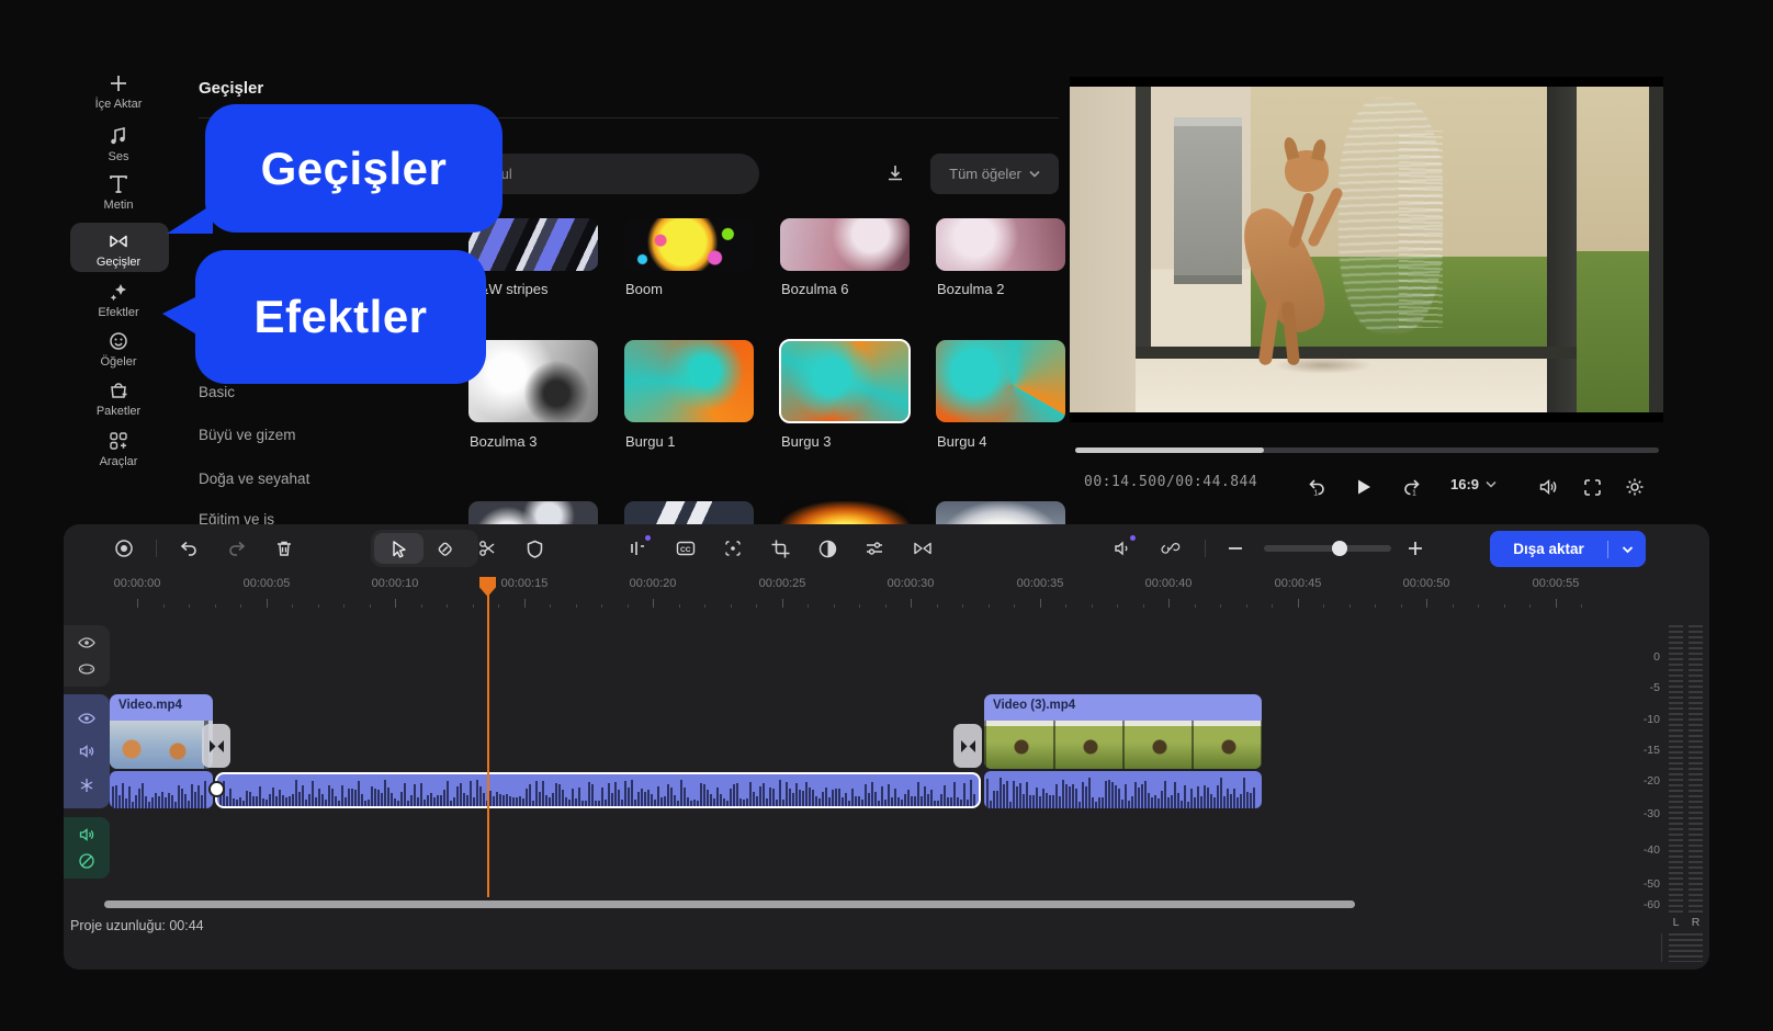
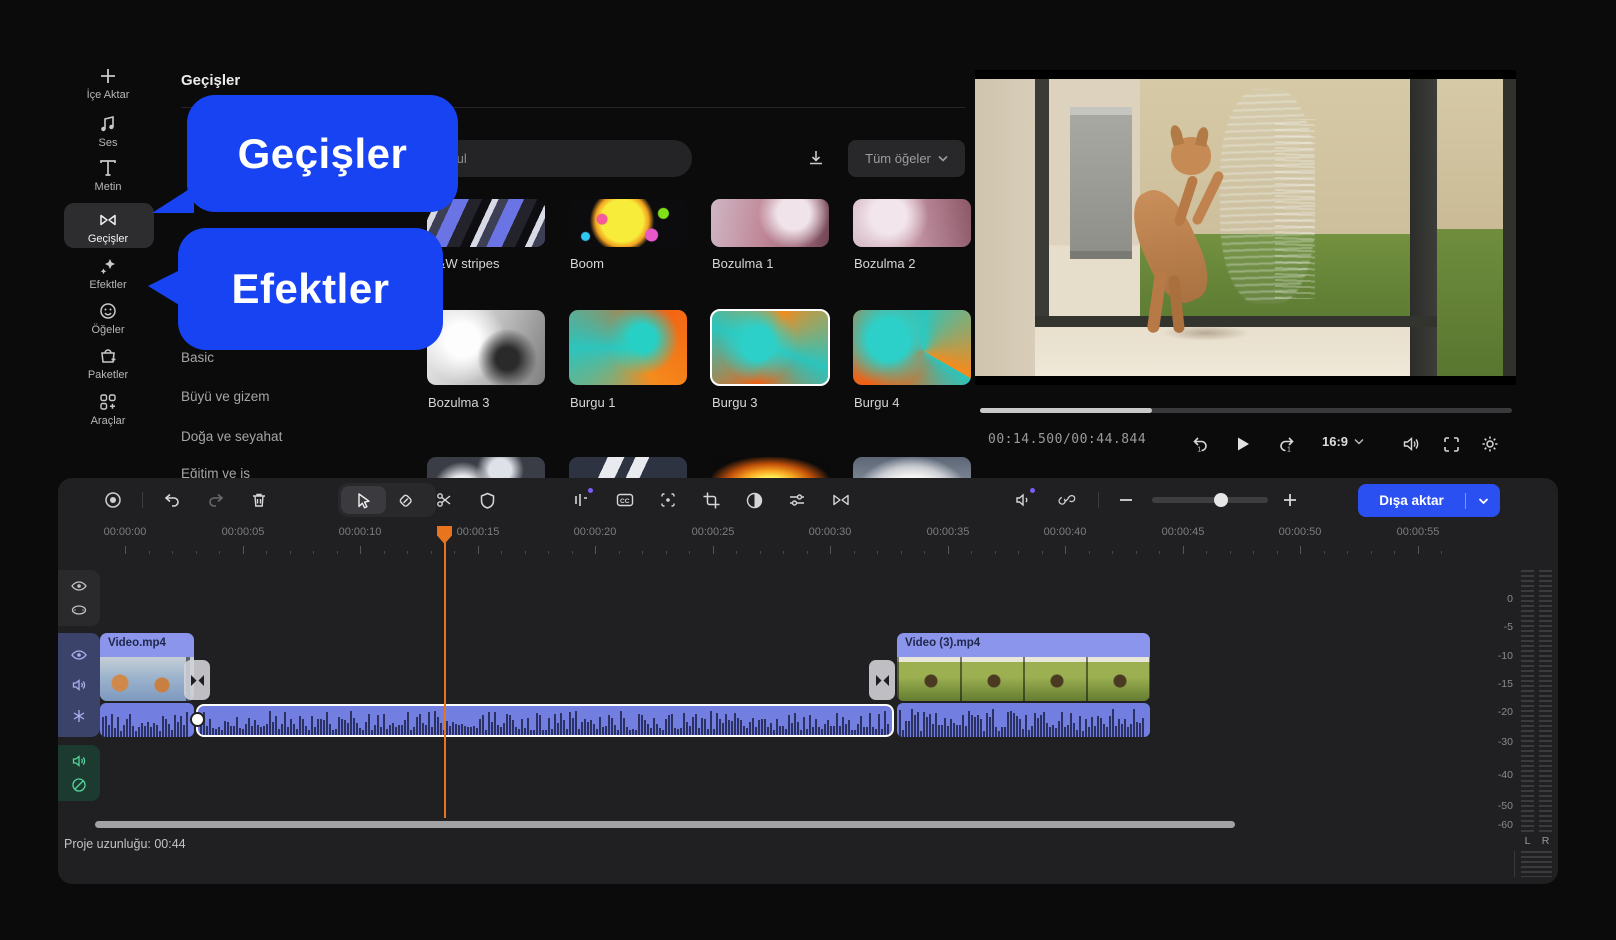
  İçe Aktar
  Ses
  Metin
  Geçişler
  Efektler
  Öğeler
  Paketler
  Araçlar
  Geçişler
  Tüm öğeler
  Basic
  Büyü ve gizem
  Doğa ve seyahat
  Eğitim ve iş
  W stripes
  Boom
- Bozulma 6
+ Bozulma 1
  Bozulma 2
  Bozulma 3
  Burgu 1
  Burgu 3
  Burgu 4
  Geçişler
  Efektler
  00:14.500/00:44.844
  16:9
  Dışa aktar
  00:00:00
  00:00:05
  00:00:10
  00:00:15
  00:00:20
  00:00:25
  00:00:30
  00:00:35
  00:00:40
  00:00:45
  00:00:50
  00:00:55
  Video.mp4
  Video (3).mp4
  0
  -5
  -10
  -15
  -20
  -30
  -40
  -50
  -60
  L
  R
  Proje uzunluğu: 00:44
